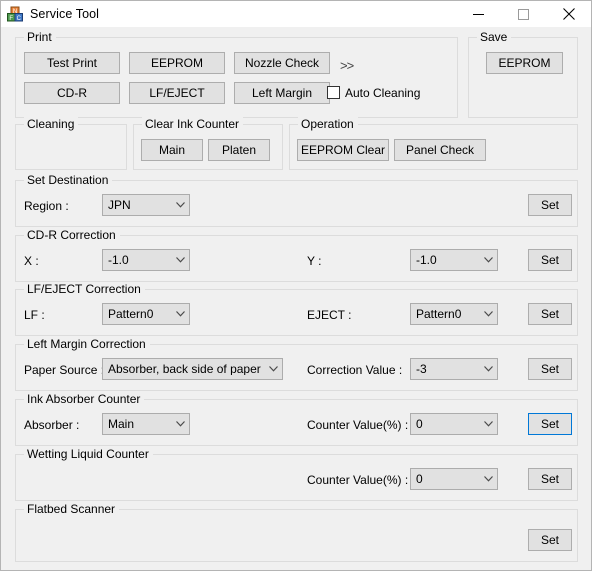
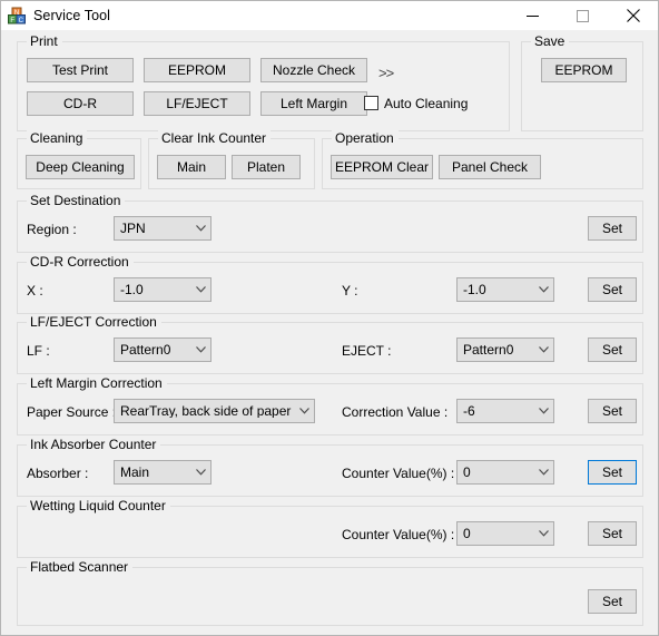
  Service Tool
  Print
  Test Print
  EEPROM
  Nozzle Check
  >>
  CD-R
  LF/EJECT
  Left Margin
  Auto Cleaning
  Save
  EEPROM
  Cleaning
+ Deep Cleaning
  Clear Ink Counter
  Main
  Platen
  Operation
  EEPROM Clear
  Panel Check
  Set Destination
  Region :
  JPN
  Set
  CD-R Correction
  X :
  -1.0
  Y :
  -1.0
  Set
  LF/EJECT Correction
  LF :
  Pattern0
  EJECT :
  Pattern0
  Set
  Left Margin Correction
  Paper Source
- Absorber, back side of paper
+ RearTray, back side of paper
  Correction Value :
- -3
+ -6
  Set
  Ink Absorber Counter
  Absorber :
  Main
  Counter Value(%) :
  0
  Set
  Wetting Liquid Counter
  Counter Value(%) :
  0
  Set
  Flatbed Scanner
  Set
